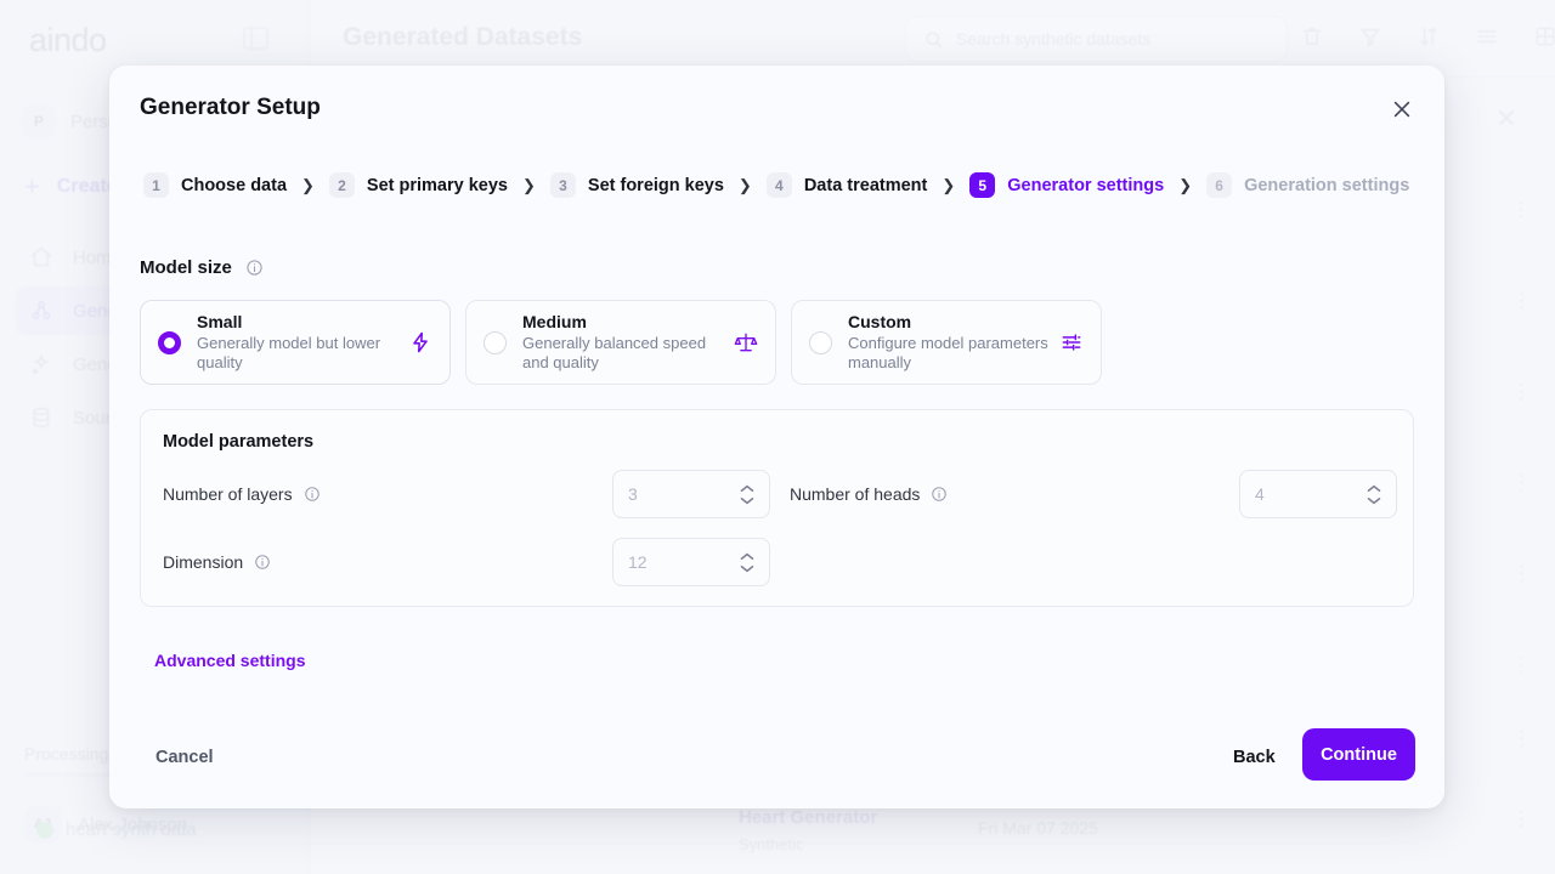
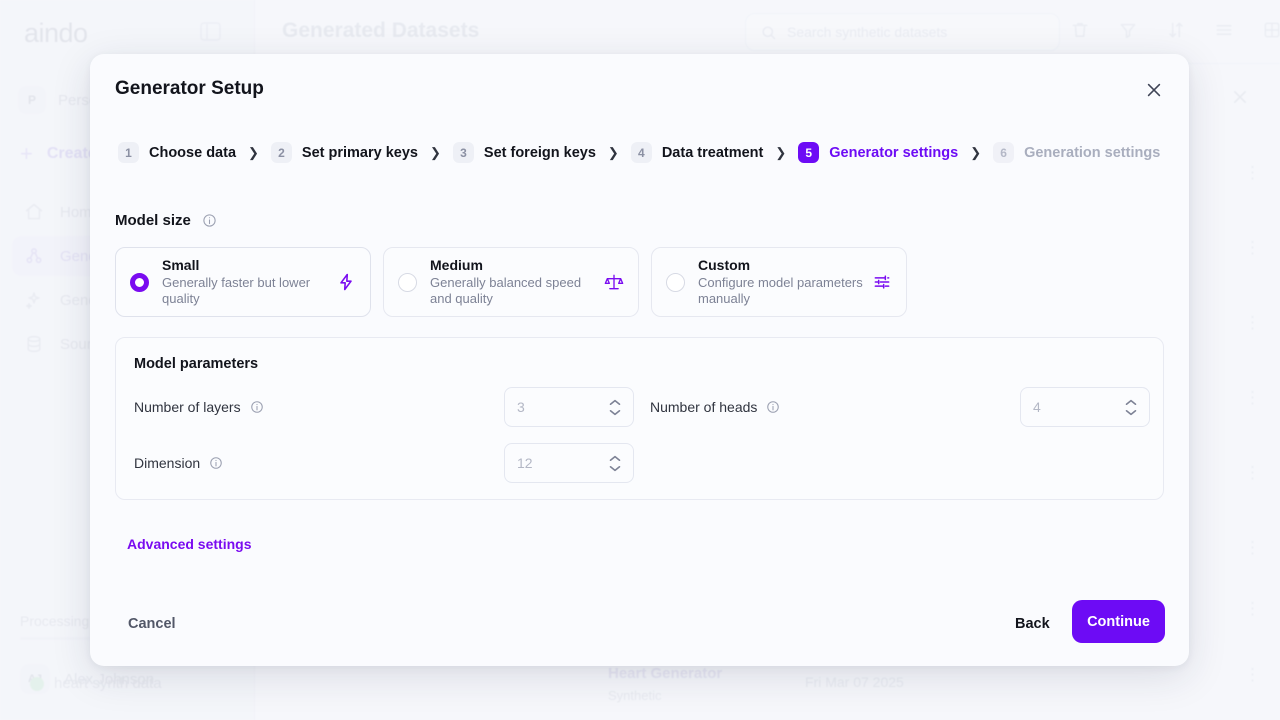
  Creat
  Hom
  Processing
  heart synth data
  Heart Generator
  Generator Setup
  1
  Choose data
  ❯
  2
  Set primary keys
  ❯
  3
  Set foreign keys
  ❯
  4
  Data treatment
  ❯
  5
  Generator settings
  ❯
  6
  Generation settings
  Model size
  Small
- Generally model but lower quality
+ Generally faster but lower quality
  Medium
  Generally balanced speed and quality
  Custom
  Configure model parameters manually
  Model parameters
  Number of layers
  3
  Number of heads
  4
  Dimension
  12
  Advanced settings
  Cancel
  Back
  Continue
